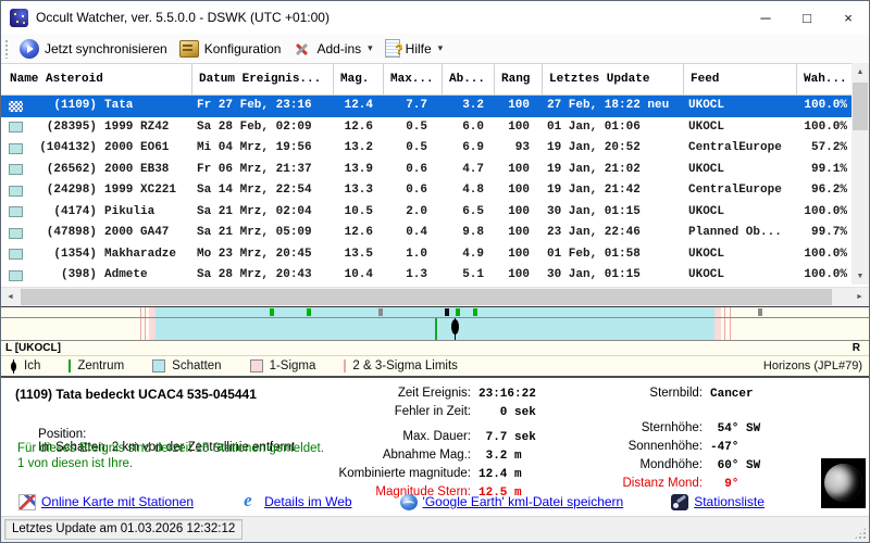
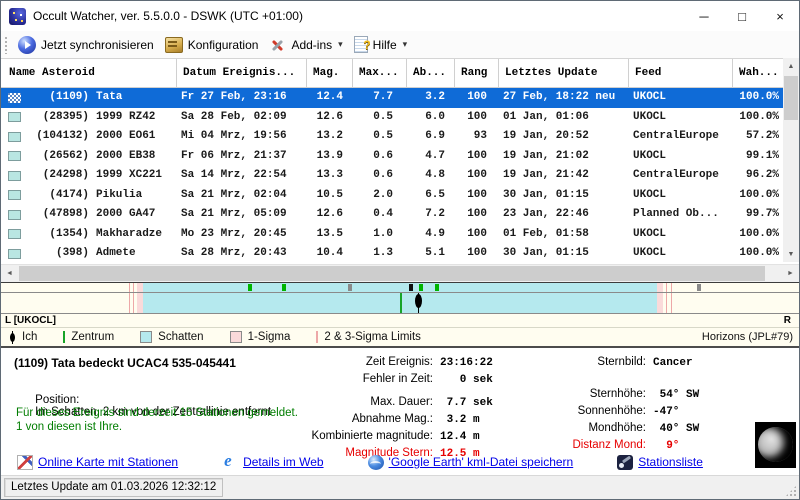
  Occult Watcher, ver. 5.5.0.0 - DSWK (UTC +01:00)
  ─
  □
  ×
  Jetzt synchronisieren
  Konfiguration
  Add-ins
  ▾
  Hilfe
  ▾
  Name Asteroid
  Datum Ereignis...
  Mag.
  Max...
  Ab...
  Rang
  Letztes Update
  Feed
  Wah...
  (1109) Tata
  Fr 27 Feb, 23:16
  12.4
  7.7
  3.2
  100
  27 Feb, 18:22 neu
  UKOCL
  100.0%
  (28395) 1999 RZ42
  Sa 28 Feb, 02:09
  12.6
  0.5
  6.0
  100
  01 Jan, 01:06
  UKOCL
  100.0%
  (104132) 2000 EO61
  Mi 04 Mrz, 19:56
  13.2
  0.5
  6.9
  93
  19 Jan, 20:52
  CentralEurope
  57.2%
  (26562) 2000 EB38
  Fr 06 Mrz, 21:37
  13.9
  0.6
  4.7
  100
  19 Jan, 21:02
  UKOCL
  99.1%
  (24298) 1999 XC221
  Sa 14 Mrz, 22:54
  13.3
  0.6
  4.8
  100
  19 Jan, 21:42
  CentralEurope
  96.2%
  (4174) Pikulia
  Sa 21 Mrz, 02:04
  10.5
  2.0
  6.5
  100
  30 Jan, 01:15
  UKOCL
  100.0%
  (47898) 2000 GA47
  Sa 21 Mrz, 05:09
  12.6
  0.4
- 9.8
+ 7.2
  100
  23 Jan, 22:46
  Planned Ob...
  99.7%
  (1354) Makharadze
  Mo 23 Mrz, 20:45
  13.5
  1.0
  4.9
  100
  01 Feb, 01:58
  UKOCL
  100.0%
  (398) Admete
  Sa 28 Mrz, 20:43
  10.4
  1.3
  5.1
  100
  30 Jan, 01:15
  UKOCL
  100.0%
  L [UKOCL]
  R
  Ich
  Zentrum
  Schatten
  1-Sigma
  2 & 3-Sigma Limits
  Horizons (JPL#79)
  (1109) Tata bedeckt UCAC4 535-045441
  Position: Im Schatten, 2 km von der Zentrallinie entfernt
  Für dieses Ereignis sind derzeit 15 Stationen gemeldet.
  1 von diesen ist Ihre.
  Zeit Ereignis:
  23:16:22
  Fehler in Zeit:
  0 sek
  Max. Dauer:
  7.7 sek
  Abnahme Mag.:
  3.2 m
  Kombinierte magnitude:
  12.4 m
  Magnitude Stern:
  12.5 m
  Sternbild:
  Cancer
  Sternhöhe:
  54° SW
  Sonnenhöhe:
  -47°
  Mondhöhe:
- 60° SW
+ 40° SW
  Distanz Mond:
  9°
  Online Karte mit Stationen
  Details im Web
  'Google Earth' kml-Datei speichern
  Stationsliste
  Letztes Update am 01.03.2026 12:32:12
